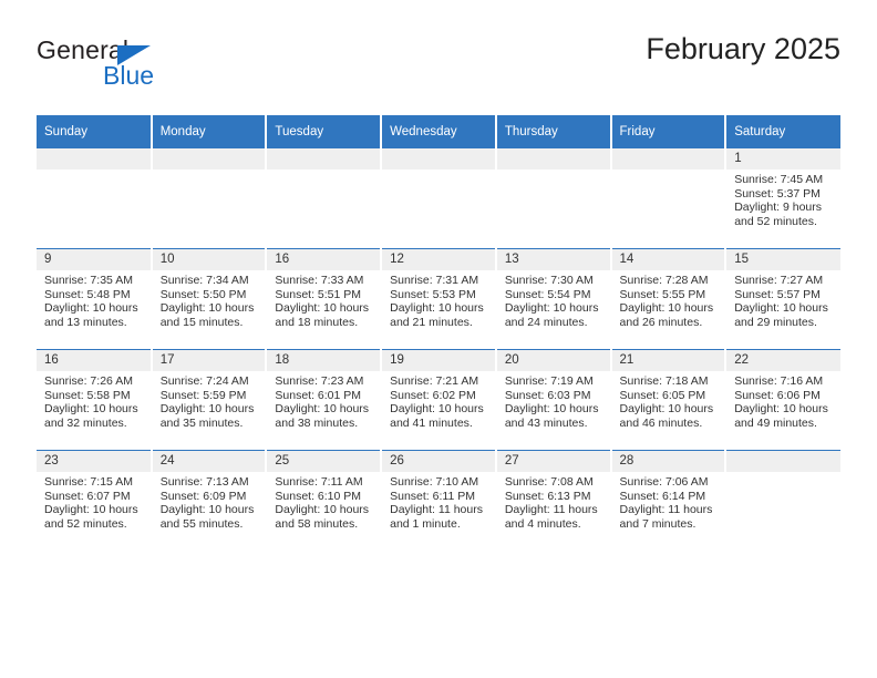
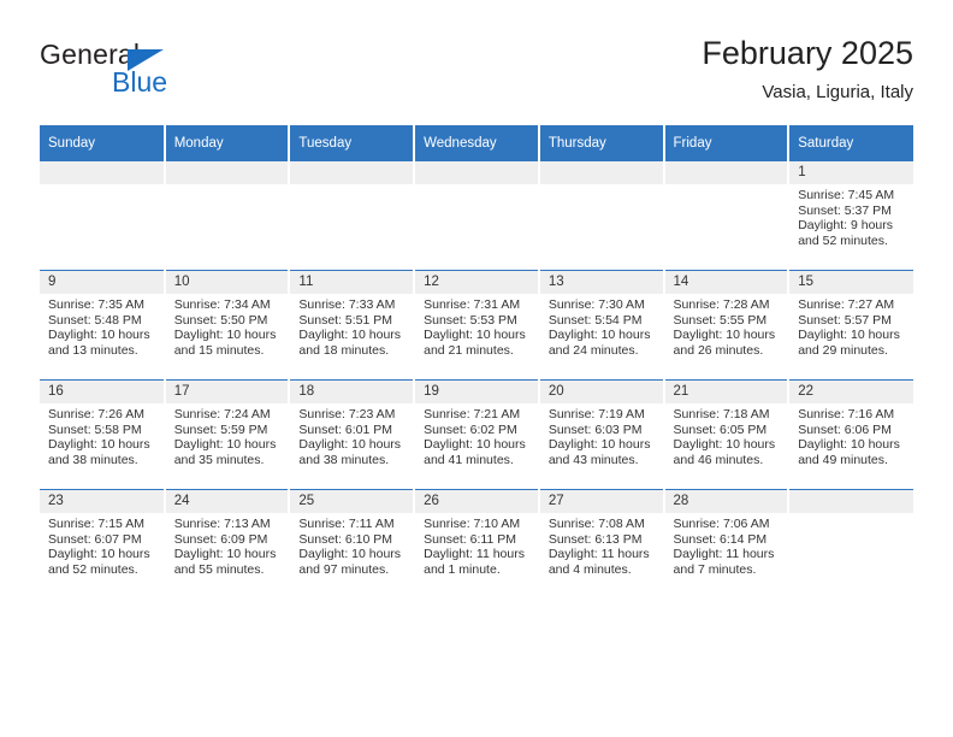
  General
  Blue
  February 2025
+ Vasia, Liguria, Italy
  Sunday	Monday	Tuesday	Wednesday	Thursday	Friday	Saturday
  						1Sunrise: 7:45 AMSunset: 5:37 PMDaylight: 9 hoursand 52 minutes.
- 9Sunrise: 7:35 AMSunset: 5:48 PMDaylight: 10 hoursand 13 minutes.	10Sunrise: 7:34 AMSunset: 5:50 PMDaylight: 10 hoursand 15 minutes.	16Sunrise: 7:33 AMSunset: 5:51 PMDaylight: 10 hoursand 18 minutes.	12Sunrise: 7:31 AMSunset: 5:53 PMDaylight: 10 hoursand 21 minutes.	13Sunrise: 7:30 AMSunset: 5:54 PMDaylight: 10 hoursand 24 minutes.	14Sunrise: 7:28 AMSunset: 5:55 PMDaylight: 10 hoursand 26 minutes.	15Sunrise: 7:27 AMSunset: 5:57 PMDaylight: 10 hoursand 29 minutes.
+ 9Sunrise: 7:35 AMSunset: 5:48 PMDaylight: 10 hoursand 13 minutes.	10Sunrise: 7:34 AMSunset: 5:50 PMDaylight: 10 hoursand 15 minutes.	11Sunrise: 7:33 AMSunset: 5:51 PMDaylight: 10 hoursand 18 minutes.	12Sunrise: 7:31 AMSunset: 5:53 PMDaylight: 10 hoursand 21 minutes.	13Sunrise: 7:30 AMSunset: 5:54 PMDaylight: 10 hoursand 24 minutes.	14Sunrise: 7:28 AMSunset: 5:55 PMDaylight: 10 hoursand 26 minutes.	15Sunrise: 7:27 AMSunset: 5:57 PMDaylight: 10 hoursand 29 minutes.
- 16Sunrise: 7:26 AMSunset: 5:58 PMDaylight: 10 hoursand 32 minutes.	17Sunrise: 7:24 AMSunset: 5:59 PMDaylight: 10 hoursand 35 minutes.	18Sunrise: 7:23 AMSunset: 6:01 PMDaylight: 10 hoursand 38 minutes.	19Sunrise: 7:21 AMSunset: 6:02 PMDaylight: 10 hoursand 41 minutes.	20Sunrise: 7:19 AMSunset: 6:03 PMDaylight: 10 hoursand 43 minutes.	21Sunrise: 7:18 AMSunset: 6:05 PMDaylight: 10 hoursand 46 minutes.	22Sunrise: 7:16 AMSunset: 6:06 PMDaylight: 10 hoursand 49 minutes.
+ 16Sunrise: 7:26 AMSunset: 5:58 PMDaylight: 10 hoursand 38 minutes.	17Sunrise: 7:24 AMSunset: 5:59 PMDaylight: 10 hoursand 35 minutes.	18Sunrise: 7:23 AMSunset: 6:01 PMDaylight: 10 hoursand 38 minutes.	19Sunrise: 7:21 AMSunset: 6:02 PMDaylight: 10 hoursand 41 minutes.	20Sunrise: 7:19 AMSunset: 6:03 PMDaylight: 10 hoursand 43 minutes.	21Sunrise: 7:18 AMSunset: 6:05 PMDaylight: 10 hoursand 46 minutes.	22Sunrise: 7:16 AMSunset: 6:06 PMDaylight: 10 hoursand 49 minutes.
- 23Sunrise: 7:15 AMSunset: 6:07 PMDaylight: 10 hoursand 52 minutes.	24Sunrise: 7:13 AMSunset: 6:09 PMDaylight: 10 hoursand 55 minutes.	25Sunrise: 7:11 AMSunset: 6:10 PMDaylight: 10 hoursand 58 minutes.	26Sunrise: 7:10 AMSunset: 6:11 PMDaylight: 11 hoursand 1 minute.	27Sunrise: 7:08 AMSunset: 6:13 PMDaylight: 11 hoursand 4 minutes.	28Sunrise: 7:06 AMSunset: 6:14 PMDaylight: 11 hoursand 7 minutes.
+ 23Sunrise: 7:15 AMSunset: 6:07 PMDaylight: 10 hoursand 52 minutes.	24Sunrise: 7:13 AMSunset: 6:09 PMDaylight: 10 hoursand 55 minutes.	25Sunrise: 7:11 AMSunset: 6:10 PMDaylight: 10 hoursand 97 minutes.	26Sunrise: 7:10 AMSunset: 6:11 PMDaylight: 11 hoursand 1 minute.	27Sunrise: 7:08 AMSunset: 6:13 PMDaylight: 11 hoursand 4 minutes.	28Sunrise: 7:06 AMSunset: 6:14 PMDaylight: 11 hoursand 7 minutes.
